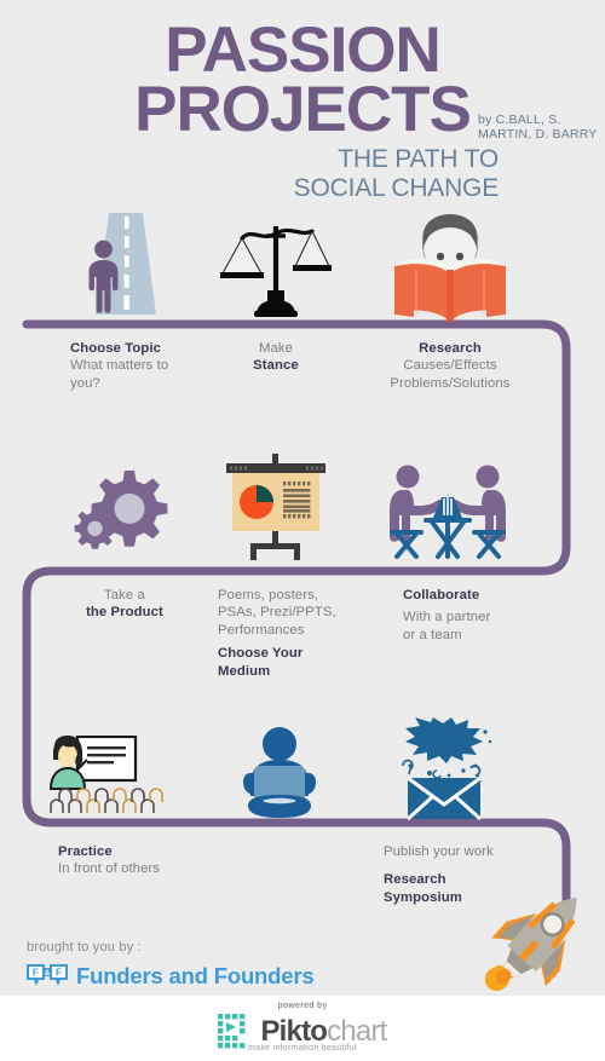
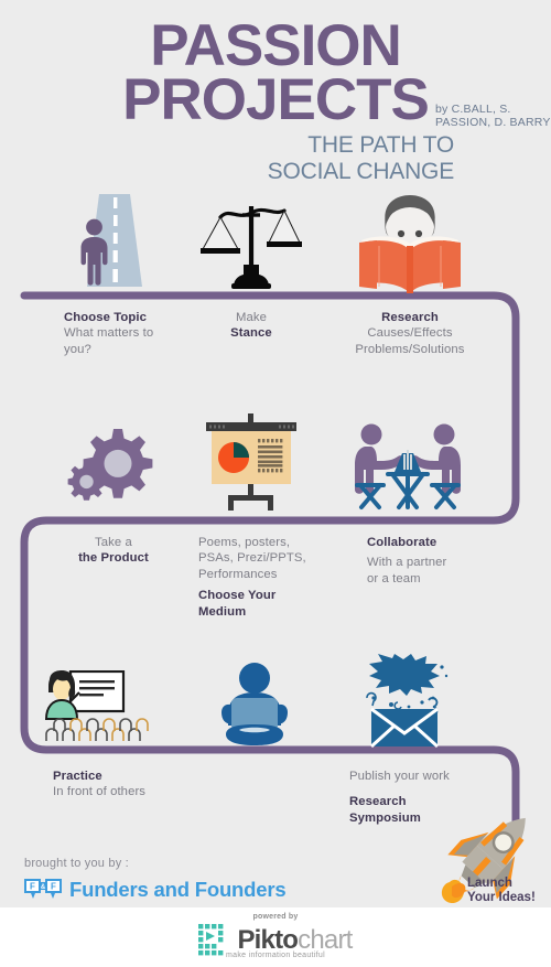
  PASSION
  PROJECTS
- by C.BALL, S. MARTIN, D. BARRY
+ by C.BALL, S. PASSION, D. BARRY
  THE PATH TO
  SOCIAL CHANGE
  Choose Topic
  What matters to
  you?
  Make
  Stance
  Research
  Causes/Effects
  Problems/Solutions
  Take a
  the Product
  Poems, posters,
  PSAs, Prezi/PPTS,
  Performances
  Choose Your
  Medium
  Collaborate
  With a partner
  or a team
  Practice
  In front of others
  Publish your work
  Research
  Symposium
+ Launch
+ Your Ideas!
  brought to you by :
  F
  F
  Funders and Founders
  Piktochart
